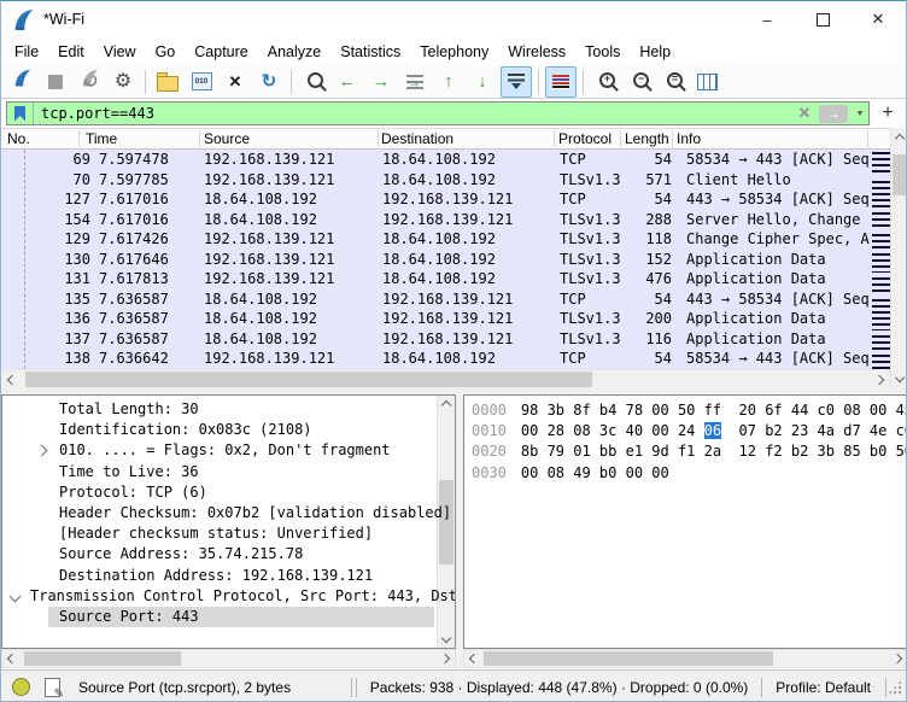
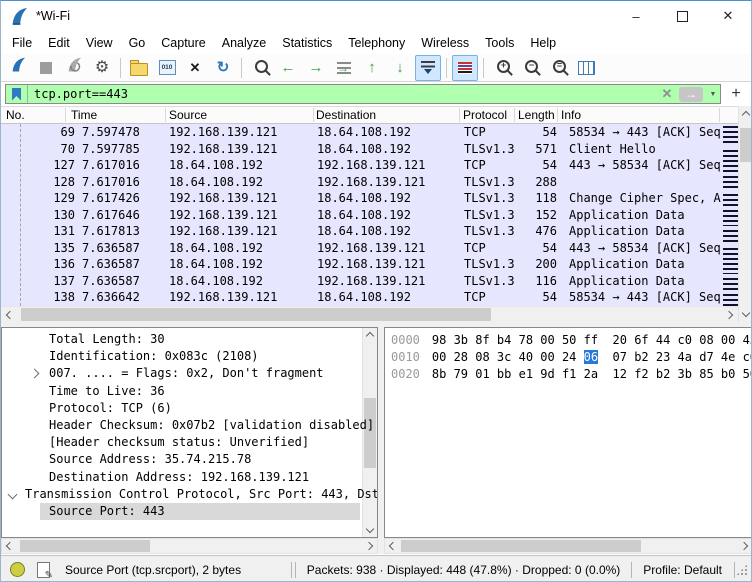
  *Wi-Fi
  –
  ✕
  File
  Edit
  View
  Go
  Capture
  Analyze
  Statistics
  Telephony
  Wireless
  Tools
  Help
  ⚙
  ✕
  ↻
  ←
  →
  →
  ↑
  ↓
  +
  −
  =
  tcp.port==443
  ✕
  →
  +
  No.
  Time
  Source
  Destination
  Protocol
  Length
  Info
  69
  7.597478
  192.168.139.121
  18.64.108.192
  TCP
  54
  58534 → 443 [ACK] Seq
  70
  7.597785
  192.168.139.121
  18.64.108.192
  TLSv1.3
  571
  Client Hello
  127
  7.617016
  18.64.108.192
  192.168.139.121
  TCP
  54
  443 → 58534 [ACK] Seq
- 154
+ 128
  7.617016
  18.64.108.192
  192.168.139.121
  TLSv1.3
  288
- Server Hello, Change
  129
  7.617426
  192.168.139.121
  18.64.108.192
  TLSv1.3
  118
  Change Cipher Spec, A
  130
  7.617646
  192.168.139.121
  18.64.108.192
  TLSv1.3
  152
  Application Data
  131
  7.617813
  192.168.139.121
  18.64.108.192
  TLSv1.3
  476
  Application Data
  135
  7.636587
  18.64.108.192
  192.168.139.121
  TCP
  54
  443 → 58534 [ACK] Seq
  136
  7.636587
  18.64.108.192
  192.168.139.121
  TLSv1.3
  200
  Application Data
  137
  7.636587
  18.64.108.192
  192.168.139.121
  TLSv1.3
  116
  Application Data
  138
  7.636642
  192.168.139.121
  18.64.108.192
  TCP
  54
  58534 → 443 [ACK] Seq
  Total Length: 30
  Identification: 0x083c (2108)
- 010. .... = Flags: 0x2, Don't fragment
+ 007. .... = Flags: 0x2, Don't fragment
  Time to Live: 36
  Protocol: TCP (6)
  Header Checksum: 0x07b2 [validation disabled]
  [Header checksum status: Unverified]
  Source Address: 35.74.215.78
  Destination Address: 192.168.139.121
  Transmission Control Protocol, Src Port: 443, Dst
  Source Port: 443
  0000 98 3b 8f b4 78 00 50 ff 20 6f 44 c0 08 00 4
  0010 00 28 08 3c 40 00 24 06 07 b2 23 4a d7 4e c
  0020 8b 79 01 bb e1 9d f1 2a 12 f2 b2 3b 85 b0 5
- 0030 00 08 49 b0 00 00
  Source Port (tcp.srcport), 2 bytes
  Packets: 938 · Displayed: 448 (47.8%) · Dropped: 0 (0.0%)
  Profile: Default
